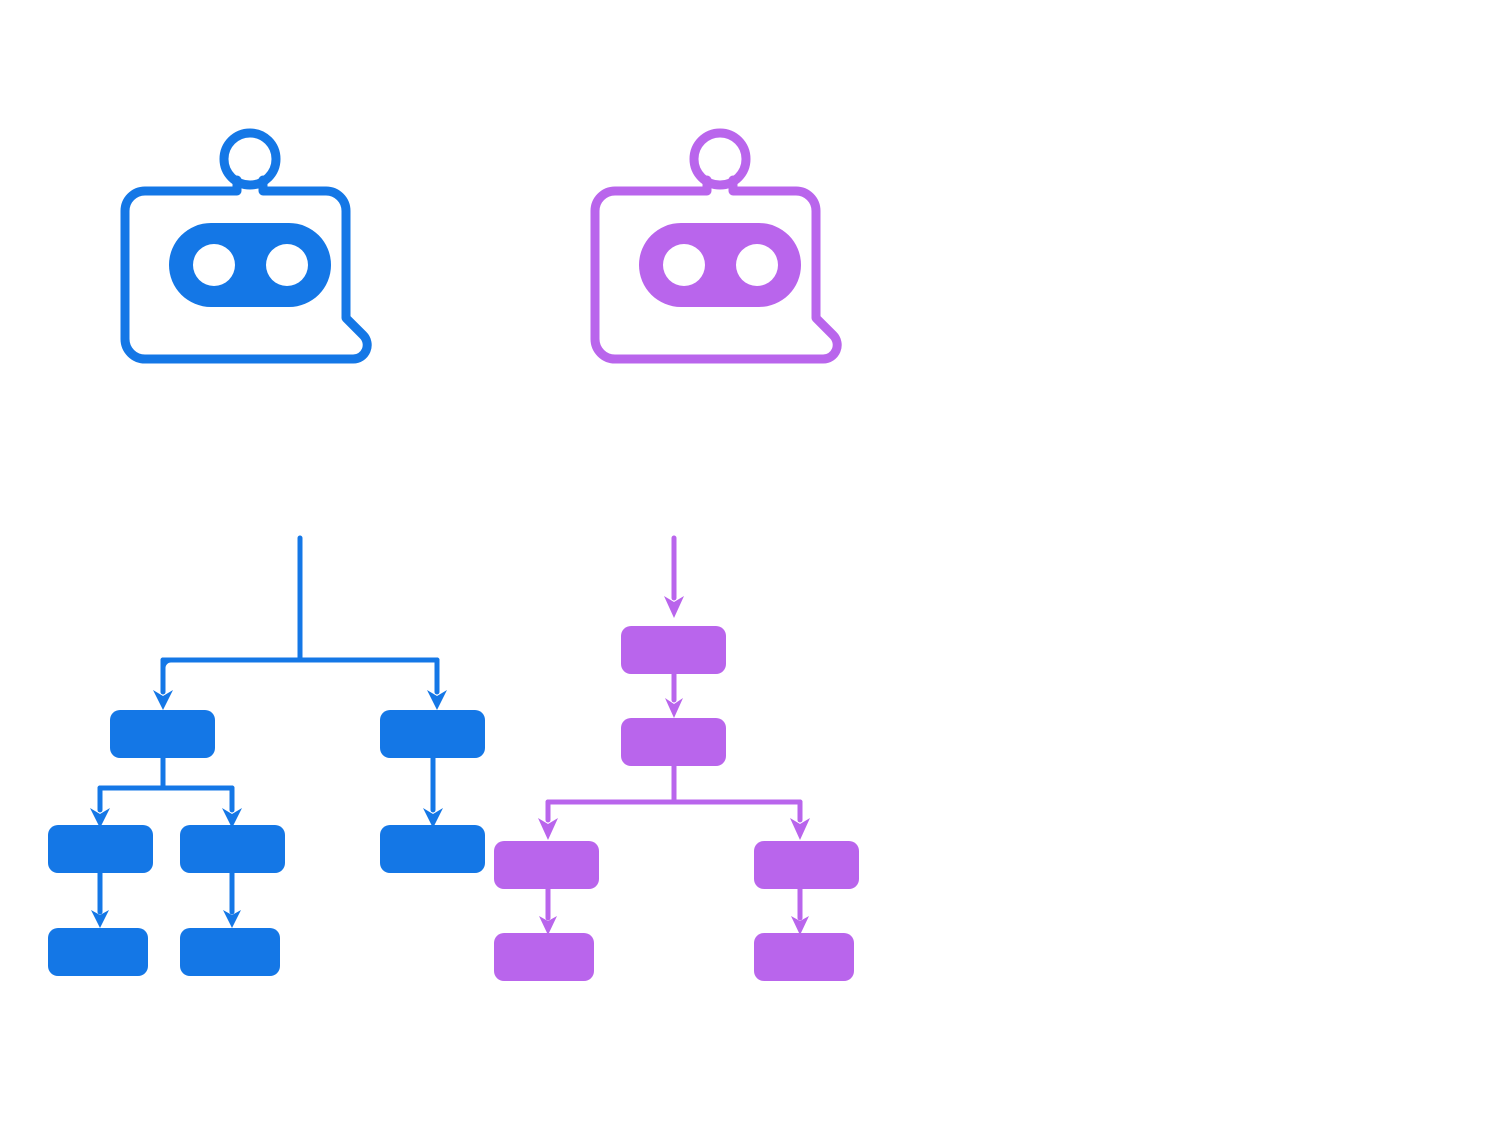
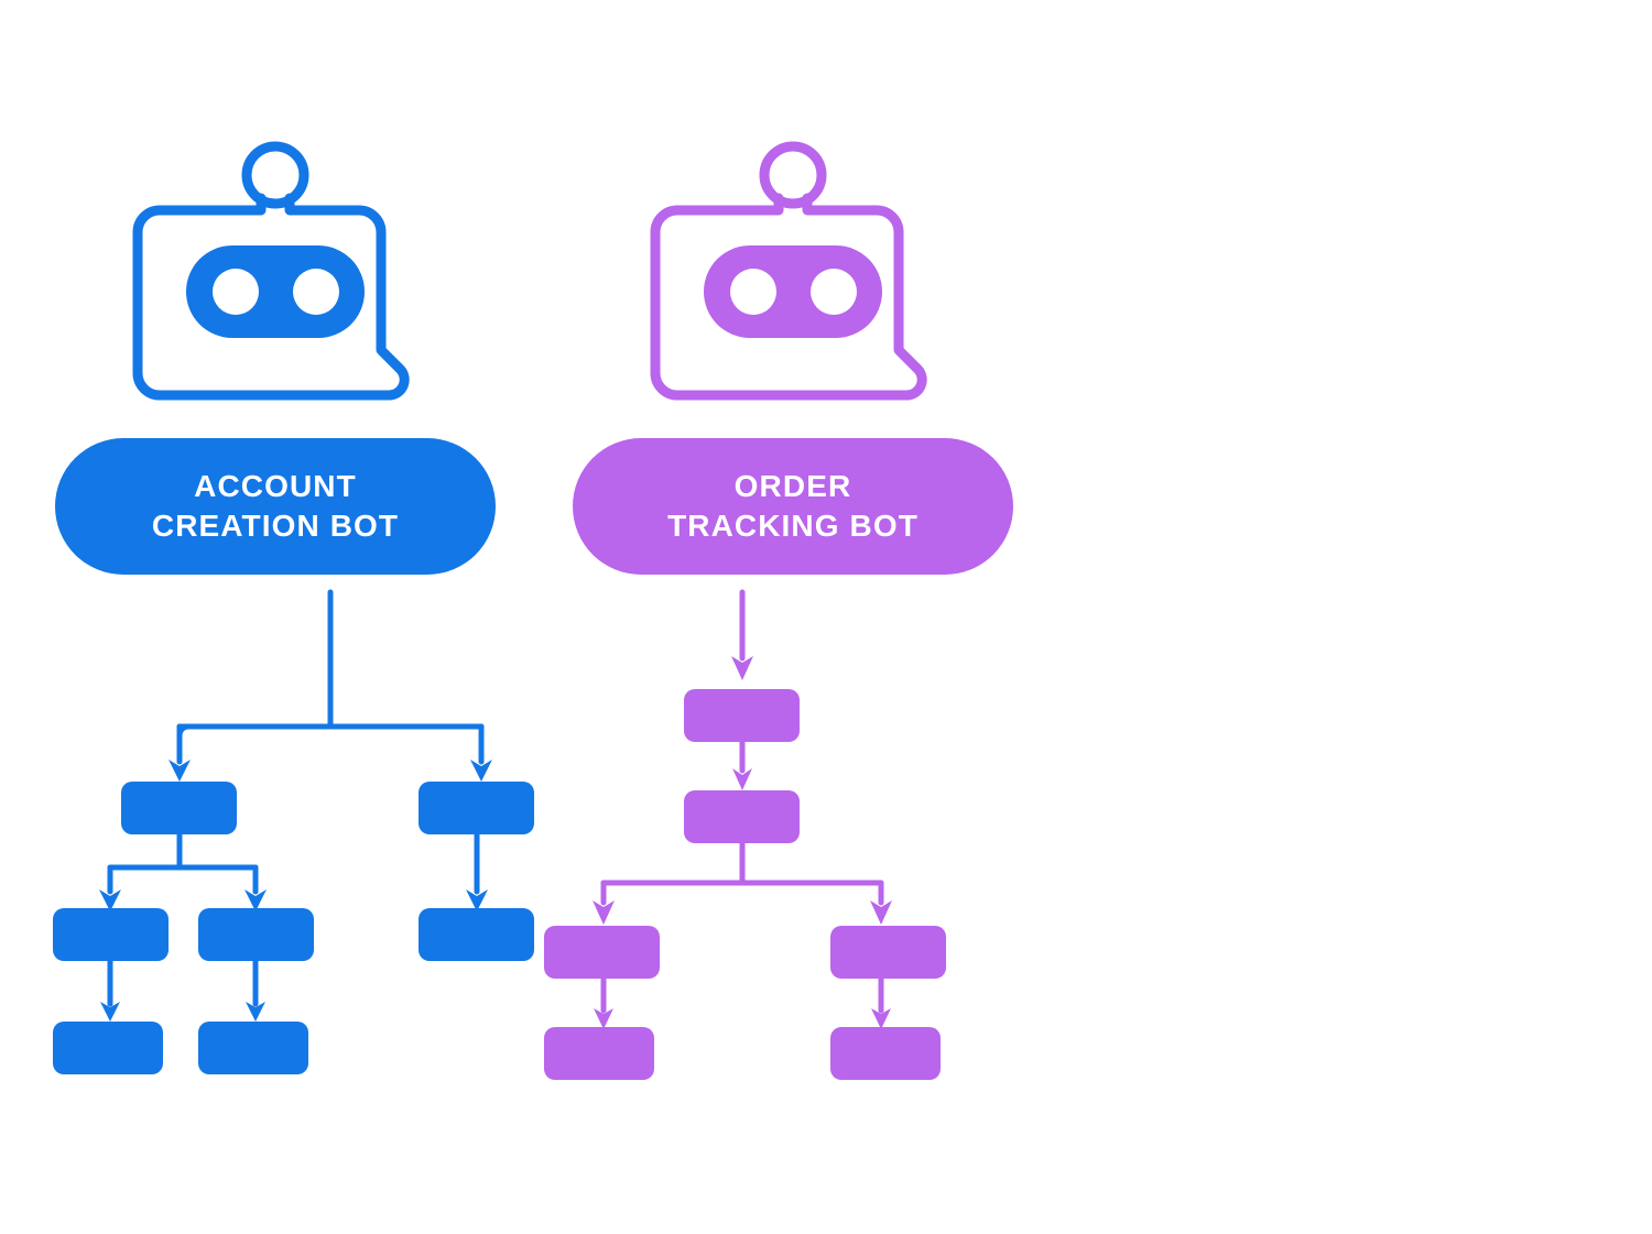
+ ACCOUNT
+ CREATION BOT
+ ORDER
+ TRACKING BOT
